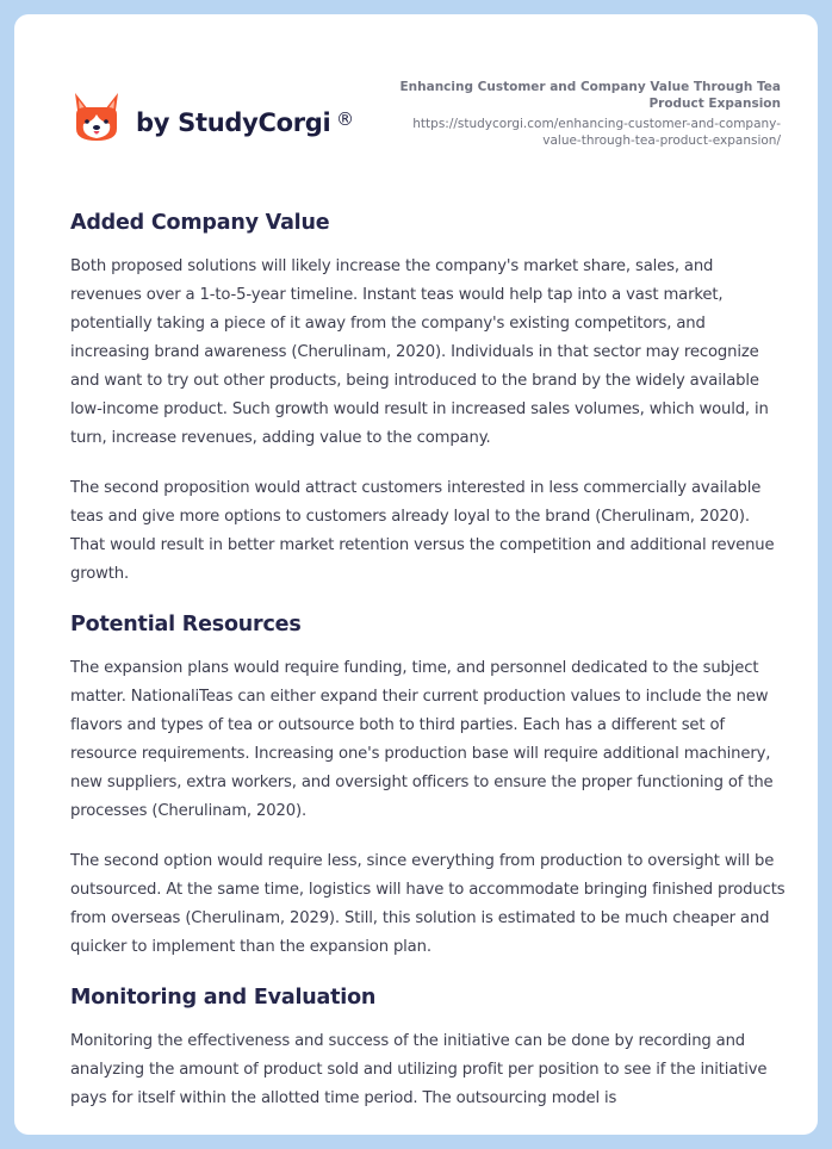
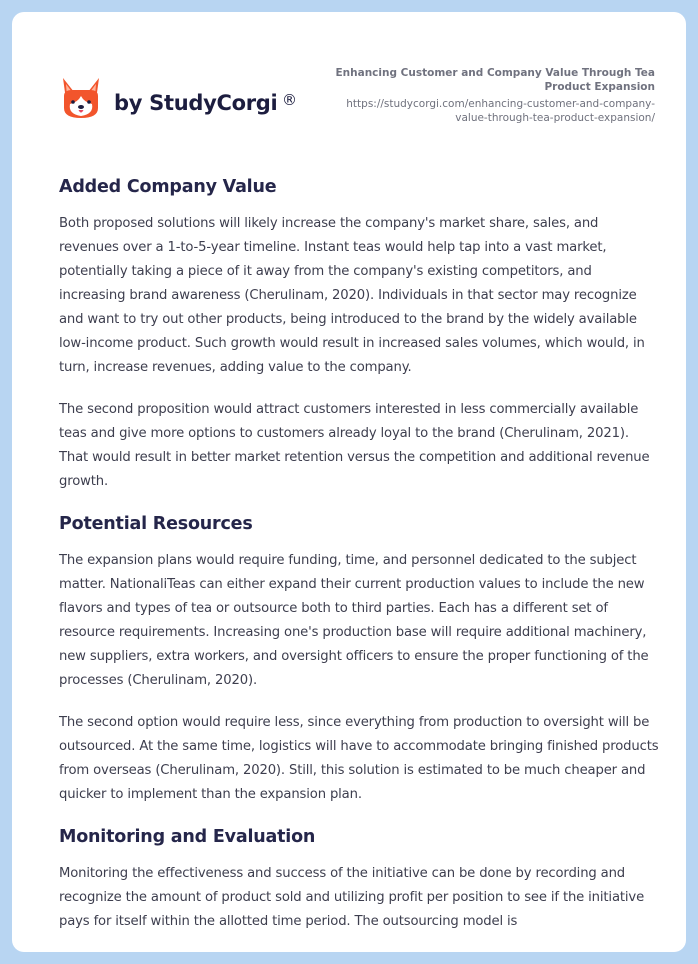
  by StudyCorgi
  ®
  Enhancing Customer and Company Value Through Tea Product Expansion
  https://studycorgi.com/enhancing-customer-and-company-value-through-tea-product-expansion/
  Added Company Value
  Both proposed solutions will likely increase the company's market share, sales, and revenues over a 1-to-5-year timeline. Instant teas would help tap into a vast market, potentially taking a piece of it away from the company's existing competitors, and increasing brand awareness (Cherulinam, 2020). Individuals in that sector may recognize and want to try out other products, being introduced to the brand by the widely available low-income product. Such growth would result in increased sales volumes, which would, in turn, increase revenues, adding value to the company.
- The second proposition would attract customers interested in less commercially available teas and give more options to customers already loyal to the brand (Cherulinam, 2020). That would result in better market retention versus the competition and additional revenue growth.
+ The second proposition would attract customers interested in less commercially available teas and give more options to customers already loyal to the brand (Cherulinam, 2021). That would result in better market retention versus the competition and additional revenue growth.
  Potential Resources
  The expansion plans would require funding, time, and personnel dedicated to the subject matter. NationaliTeas can either expand their current production values to include the new flavors and types of tea or outsource both to third parties. Each has a different set of resource requirements. Increasing one's production base will require additional machinery, new suppliers, extra workers, and oversight officers to ensure the proper functioning of the processes (Cherulinam, 2020).
- The second option would require less, since everything from production to oversight will be outsourced. At the same time, logistics will have to accommodate bringing finished products from overseas (Cherulinam, 2029). Still, this solution is estimated to be much cheaper and quicker to implement than the expansion plan.
+ The second option would require less, since everything from production to oversight will be outsourced. At the same time, logistics will have to accommodate bringing finished products from overseas (Cherulinam, 2020). Still, this solution is estimated to be much cheaper and quicker to implement than the expansion plan.
  Monitoring and Evaluation
- Monitoring the effectiveness and success of the initiative can be done by recording and analyzing the amount of product sold and utilizing profit per position to see if the initiative pays for itself within the allotted time period. The outsourcing model is
+ Monitoring the effectiveness and success of the initiative can be done by recording and recognize the amount of product sold and utilizing profit per position to see if the initiative pays for itself within the allotted time period. The outsourcing model is
